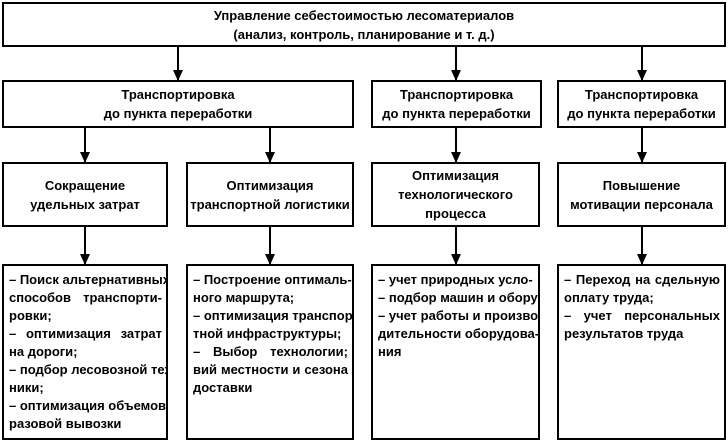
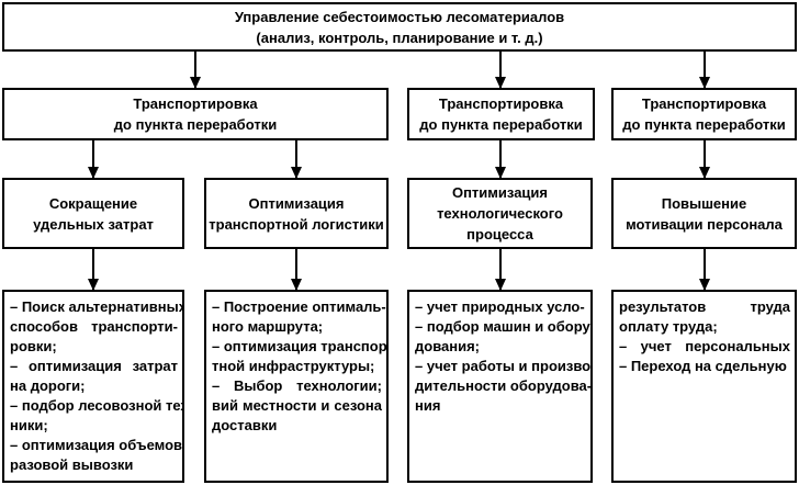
  Управление себестоимостью лесоматериалов
  (анализ, контроль, планирование и т. д.)
  Транспортировка
  до пункта переработки
  Транспортировка
  до пункта переработки
  Транспортировка
  до пункта переработки
  Сокращение
  удельных затрат
  Оптимизация
  транспортной логистики
  Оптимизация
  технологического
  процесса
  Повышение
  мотивации персонала
  – Поиск альтернативны
  способов транспорти-
  ровки;
  – оптимизация затрат
  на дороги;
  – подбор лесовозной те
  ники;
  – оптимизация объемов
  разовой вывозки
  – Построение оптималь-
  ного маршрута;
  – оптимизация транспор
  тной инфраструктуры;
  – Выбор технологии;
  вий местности и сезона
  доставки
  – учет природных усло-
  – подбор машин и обору
+ дования;
  – учет работы и произво
  дительности оборудова-
  ния
- – Переход на сдельную
+ результатов труда
  оплату труда;
  – учет персональных
- результатов труда
+ – Переход на сдельную
